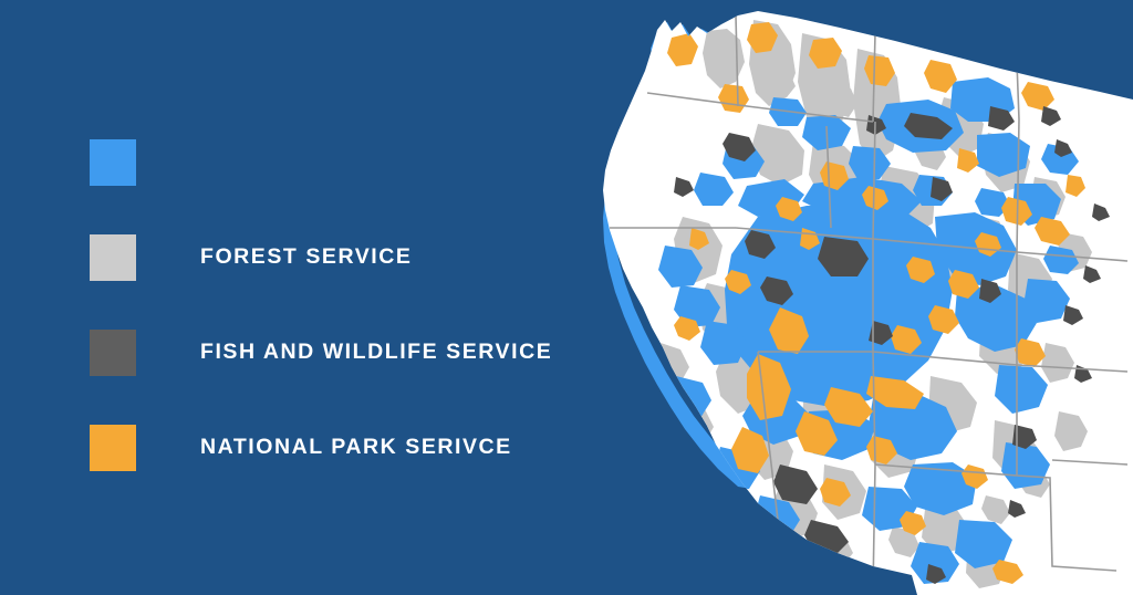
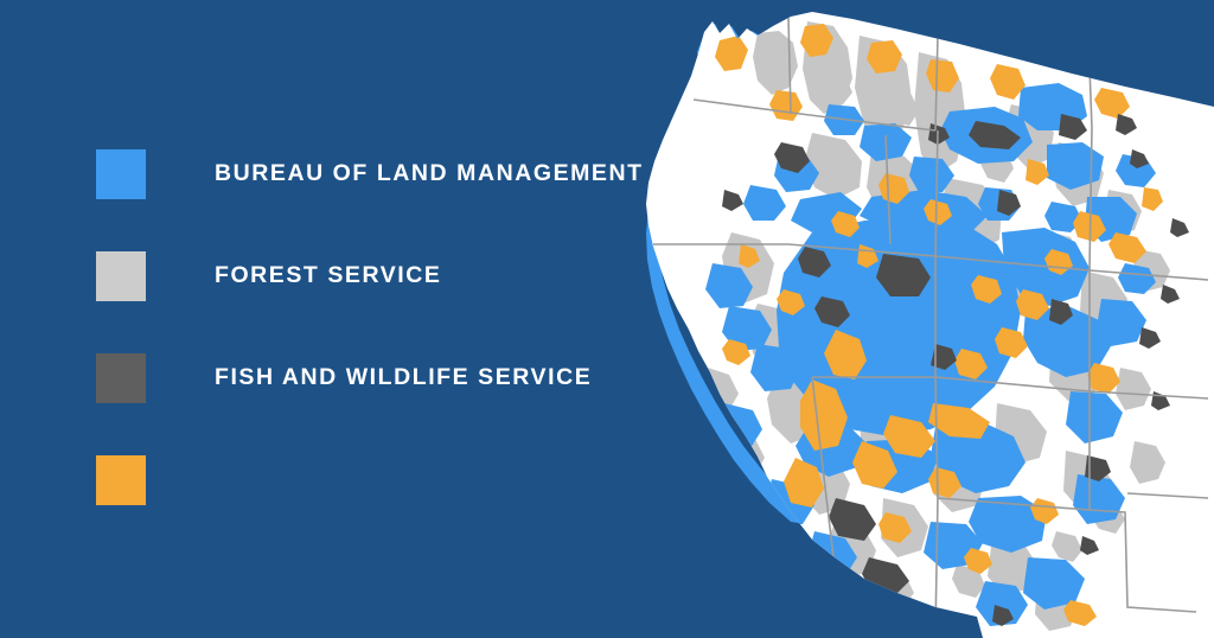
+ BUREAU OF LAND MANAGEMENT
  FOREST SERVICE
  FISH AND WILDLIFE SERVICE
- NATIONAL PARK SERIVCE
